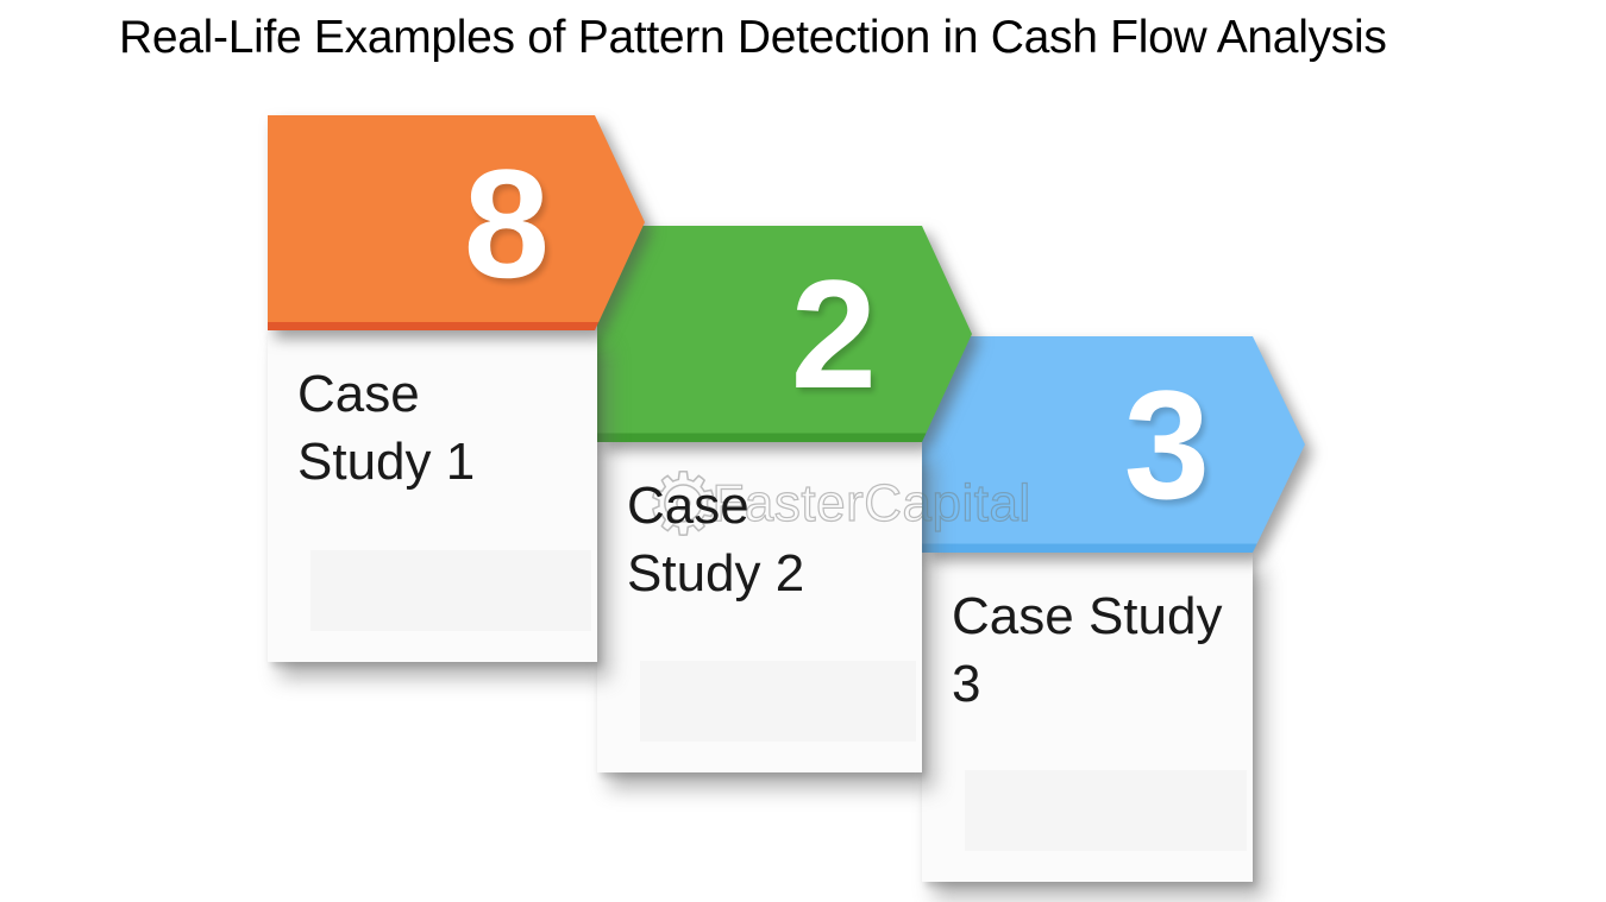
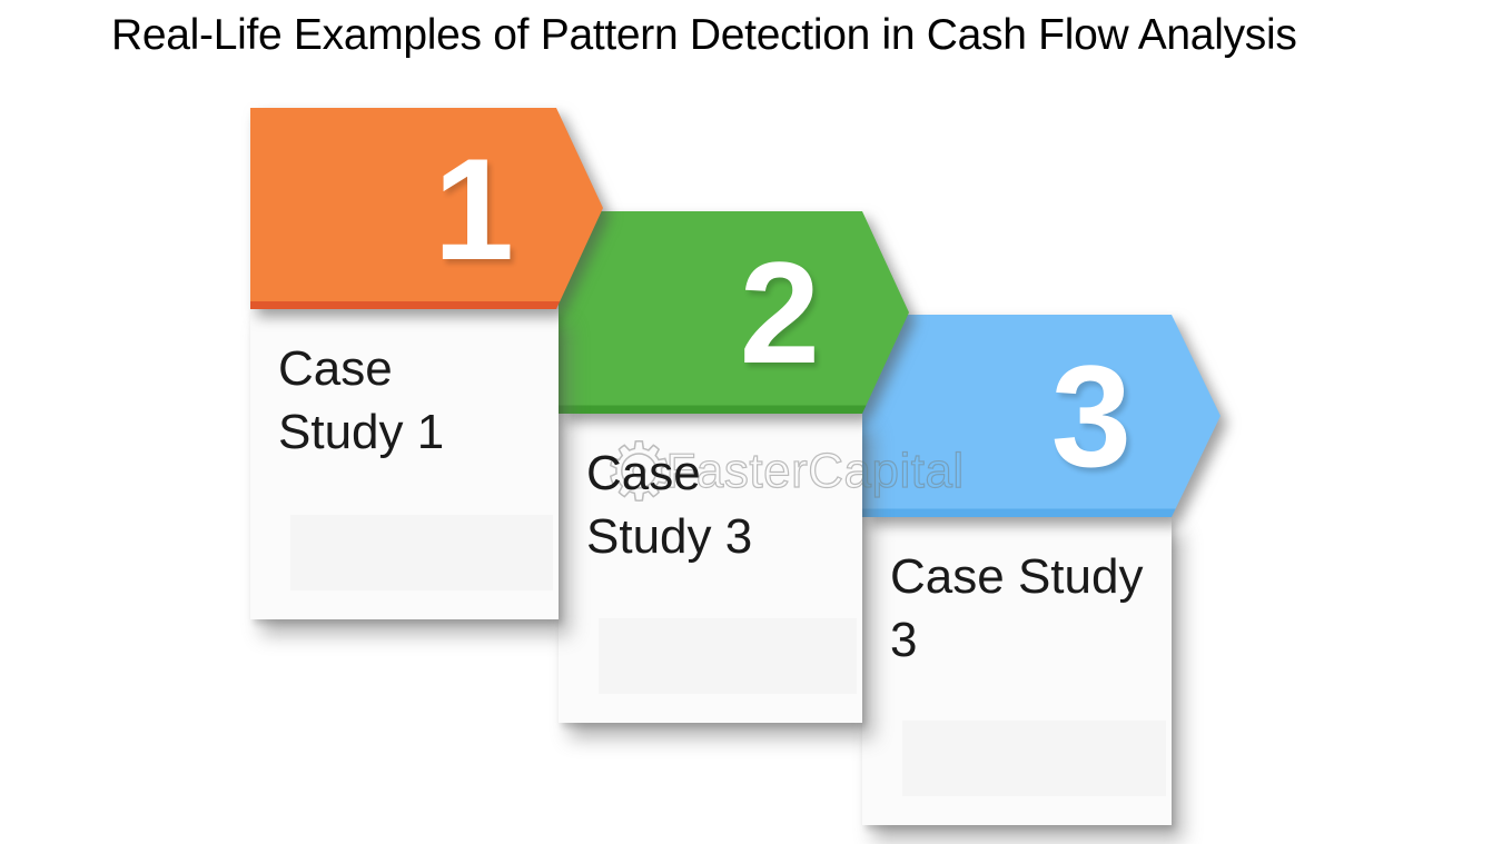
  Real-Life Examples of Pattern Detection in Cash Flow Analysis
  Case Study
  3
  3
  Case
- Study 2
+ Study 3
  ⚙
  FasterCapital
  2
  Case
  Study 1
- 8
+ 1
